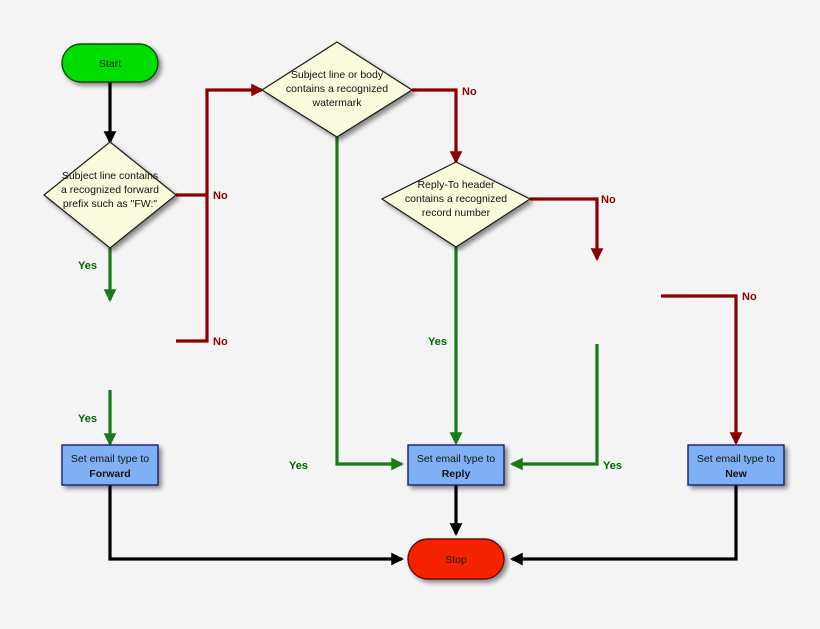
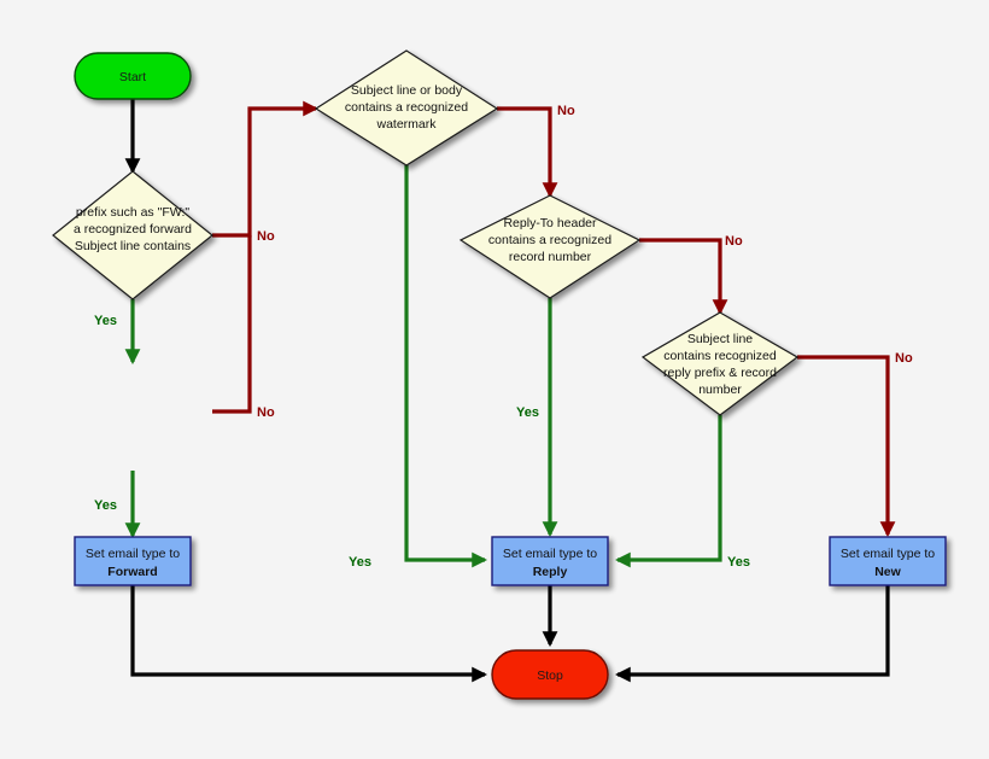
  Start
- Subject line contains
+ prefix such as "FW:"
  a recognized forward
- prefix such as "FW:"
+ Subject line contains
  Subject line or body
  contains a recognized
  watermark
  Reply-To header
  contains a recognized
  record number
+ Subject line
+ contains recognized
+ reply prefix & record
+ number
  Set email type to
  Forward
  Set email type to
  Reply
  Set email type to
  New
  Stop
  No
  No
  No
  No
  No
  Yes
  Yes
  Yes
  Yes
  Yes
